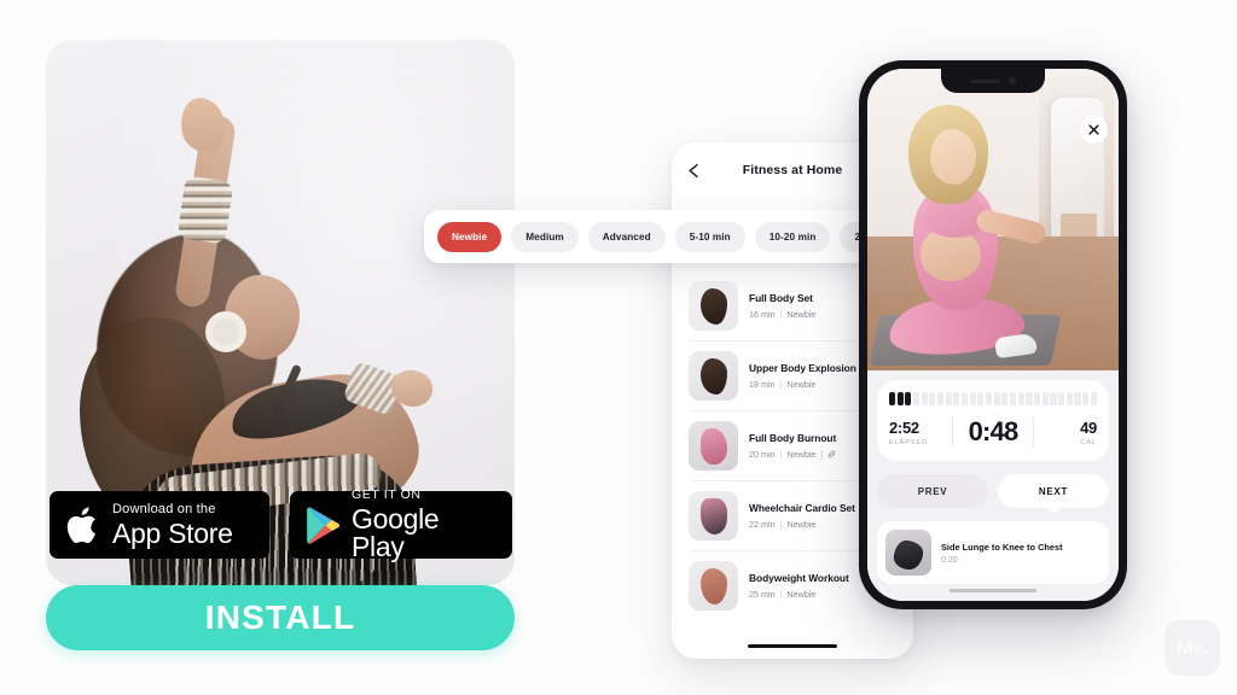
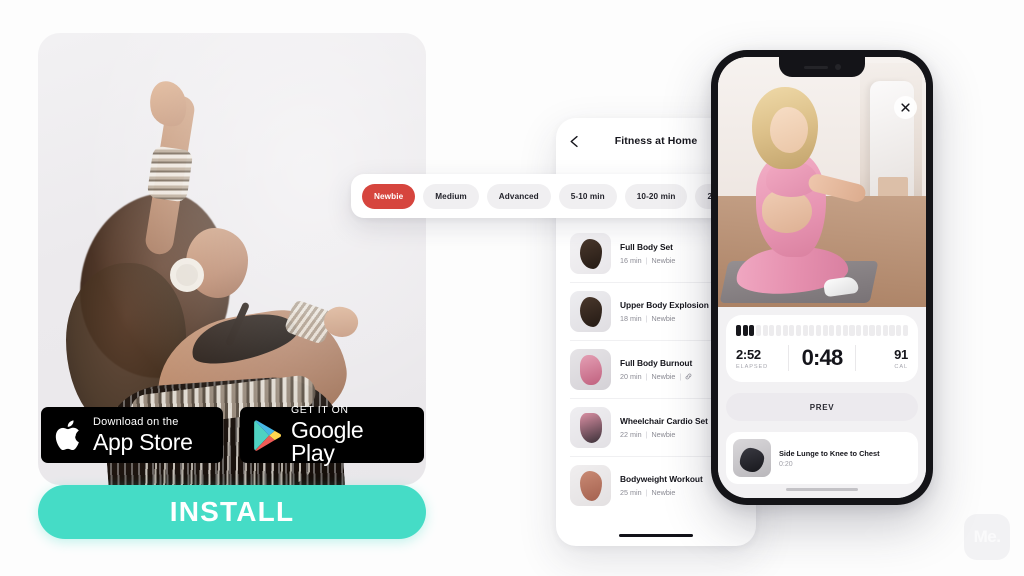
  Download on the
  App Store
  GET IT ON
  Google Play
  INSTALL
  Fitness at Home
  Full Body Set
  16 min
  |
  Newbie
  Upper Body Explosion
  18 min
  |
  Newbie
  Full Body Burnout
  20 min
  |
  Newbie
  |
  Wheelchair Cardio Set
  22 min
  |
  Newbie
  Bodyweight Workout
  25 min
  |
  Newbie
  Newbie
  Medium
  Advanced
  5-10 min
  10-20 min
  2:52
  0:48
- 49
+ 91
  PREV
- NEXT
  Side Lunge to Knee to Chest
